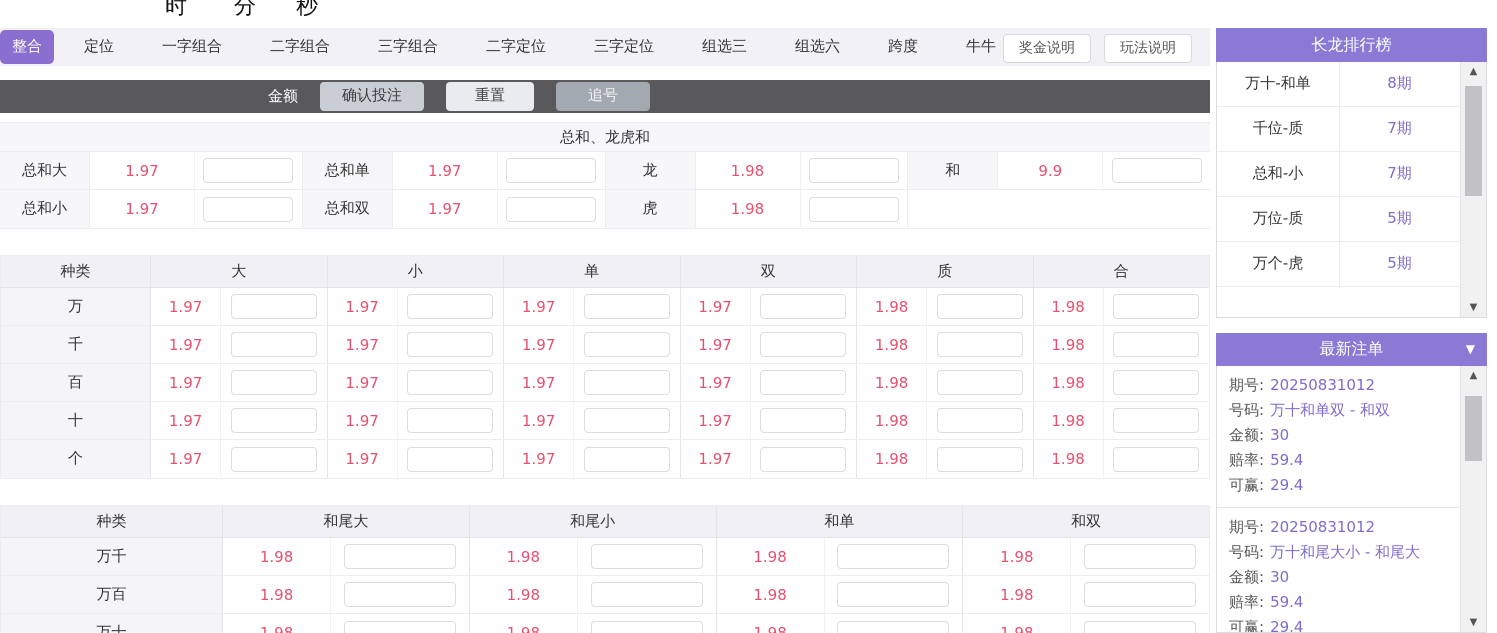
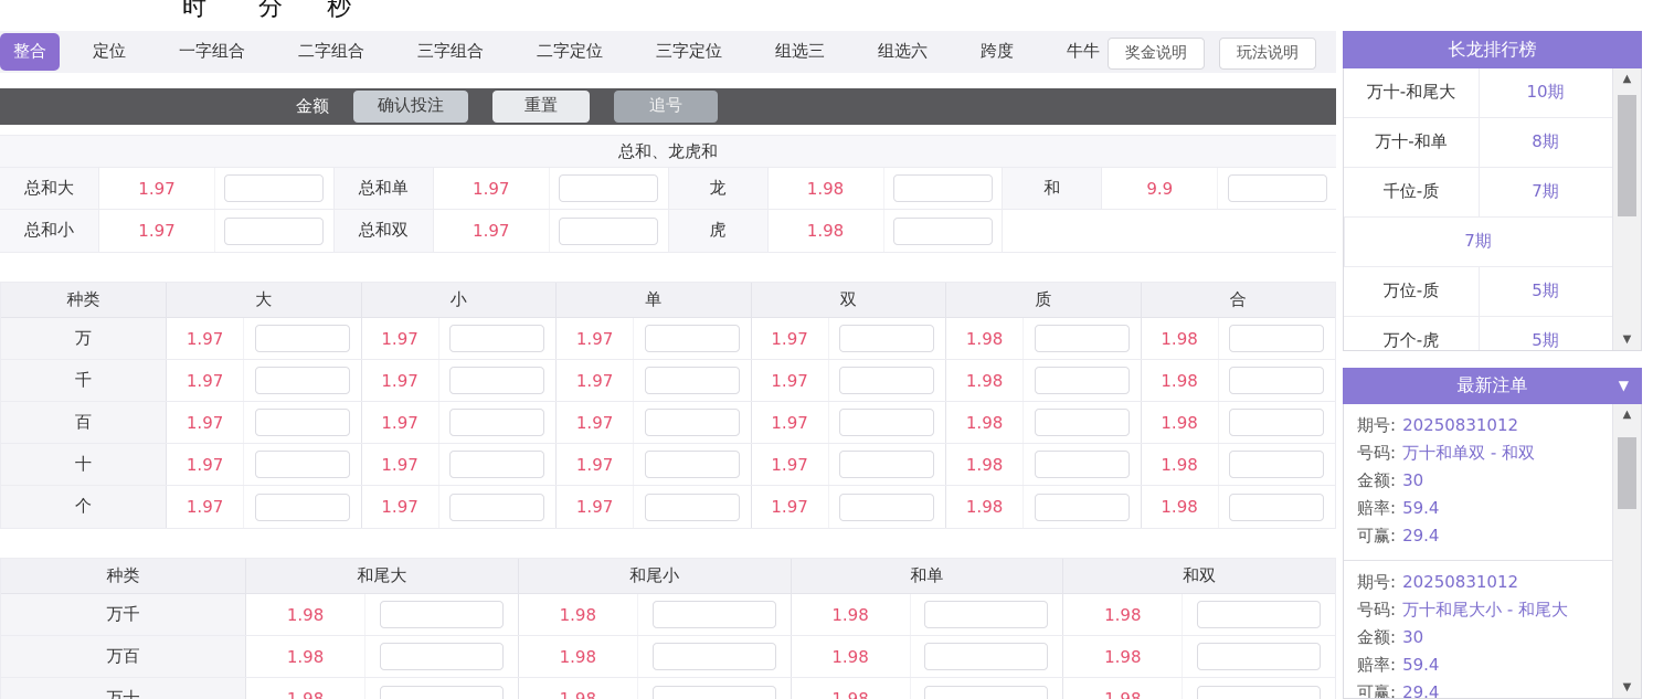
  时
  分
  秒
  整合
  定位
  一字组合
  二字组合
  三字组合
  二字定位
  三字定位
  组选三
  组选六
  跨度
  牛牛
  奖金说明
  玩法说明
  金额
  确认投注
  重置
  追号
  总和、龙虎和
  总和大
  1.97
  总和单
  1.97
  龙
  1.98
  和
  9.9
  总和小
  1.97
  总和双
  1.97
  虎
  1.98
  种类
  大
  小
  单
  双
  质
  合
  万
  1.97
  1.97
  1.97
  1.97
  1.98
  1.98
  千
  1.97
  1.97
  1.97
  1.97
  1.98
  1.98
  百
  1.97
  1.97
  1.97
  1.97
  1.98
  1.98
  十
  1.97
  1.97
  1.97
  1.97
  1.98
  1.98
  个
  1.97
  1.97
  1.97
  1.97
  1.98
  1.98
  种类
  和尾大
  和尾小
  和单
  和双
  万千
  1.98
  1.98
  1.98
  1.98
  万百
  1.98
  1.98
  1.98
  1.98
  万十
  长龙排行榜
+ 万十-和尾大
+ 10期
  万十-和单
  8期
  千位-质
  7期
- 总和-小
  7期
  万位-质
  5期
  万个-虎
  5期
  ▲
  ▼
  最新注单
  ▼
  期号: 20250831012
  号码: 万十和单双 - 和双
  金额: 30
  赔率: 59.4
  可赢: 29.4
  期号: 20250831012
  号码: 万十和尾大小 - 和尾大
  金额: 30
  赔率: 59.4
  可赢: 29.4
  ▲
  ▼
